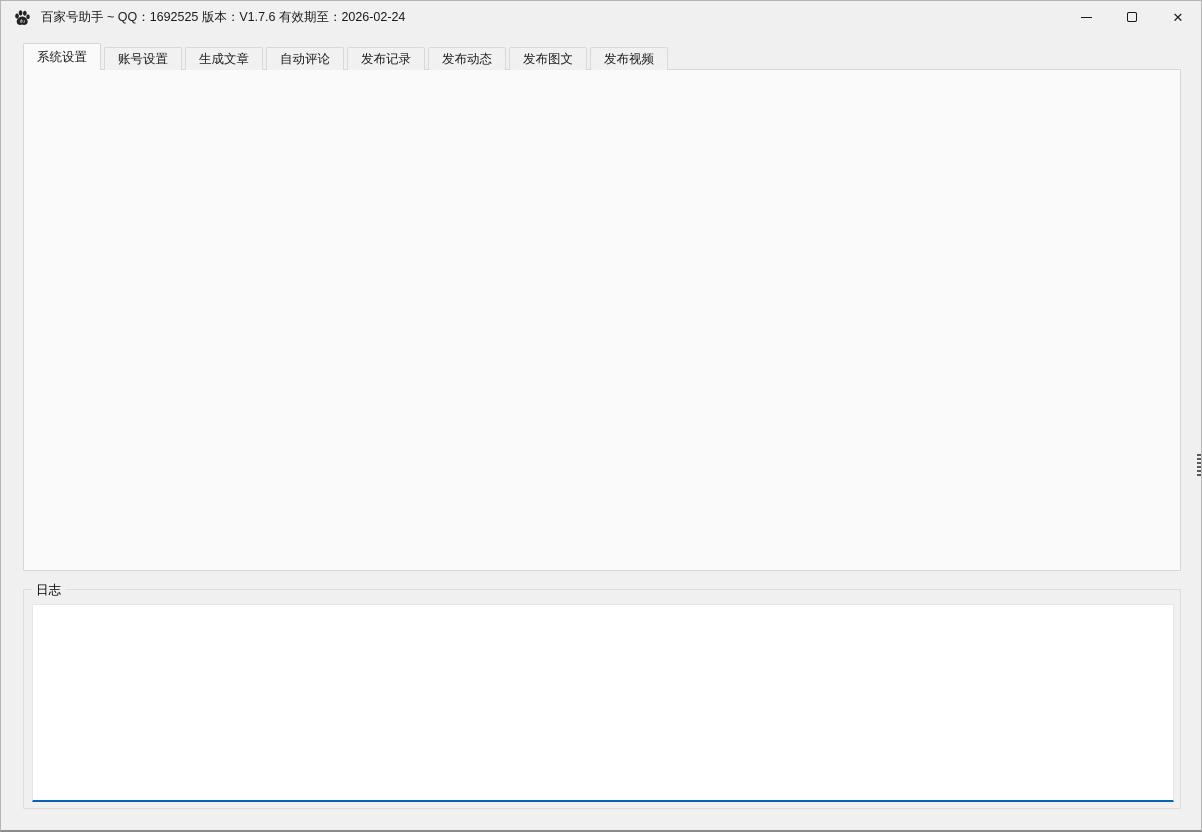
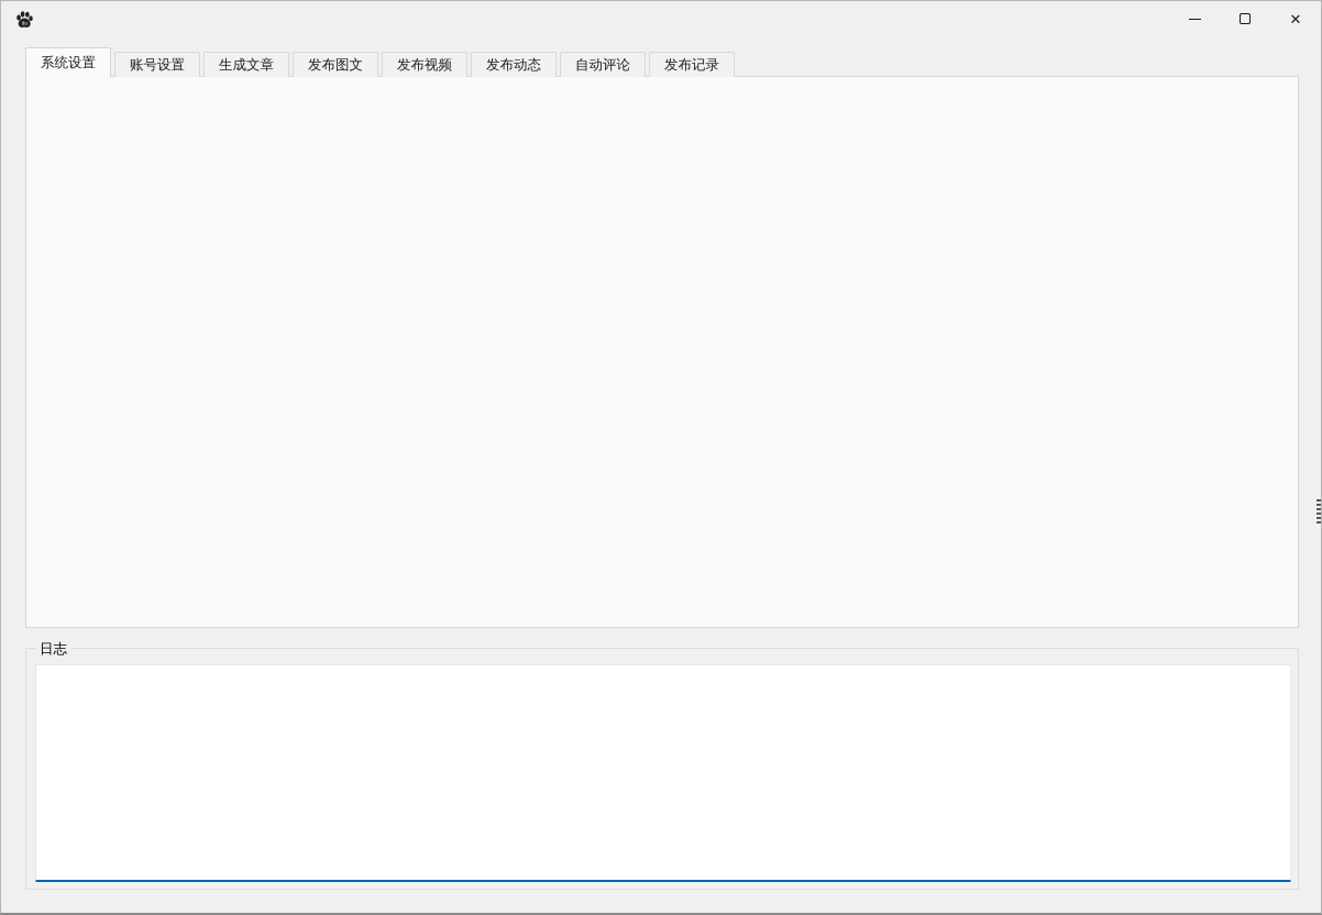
- 百家号助手 ~ QQ：1692525 版本：V1.7.6 有效期至：2026-02-24
  ✕
  系统设置
  账号设置
  生成文章
- 自动评论
+ 发布图文
- 发布记录
+ 发布视频
  发布动态
- 发布图文
+ 自动评论
- 发布视频
+ 发布记录
  日志
